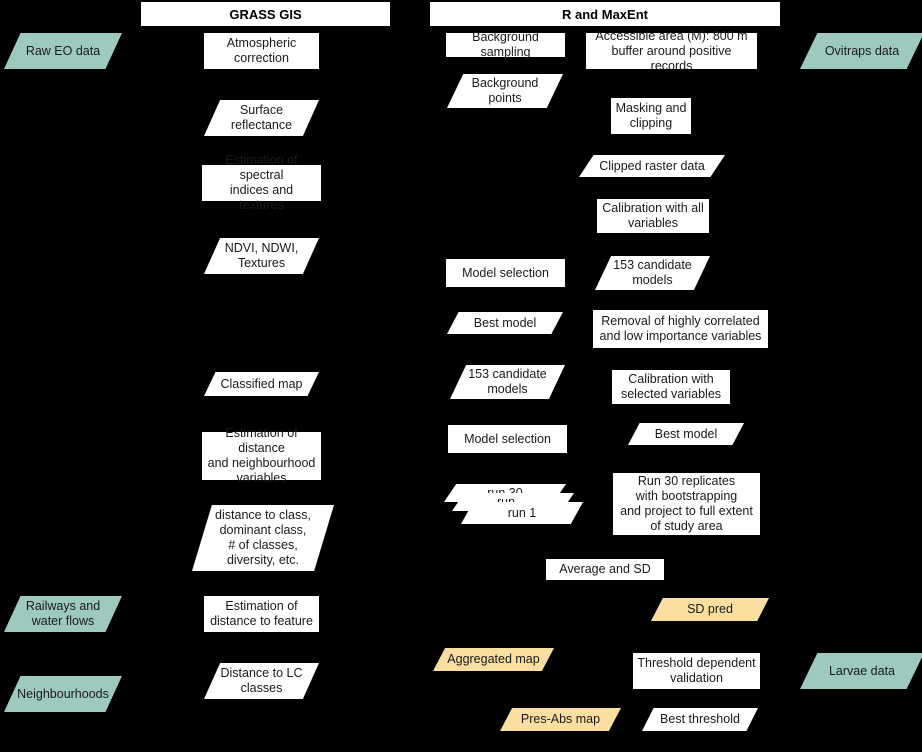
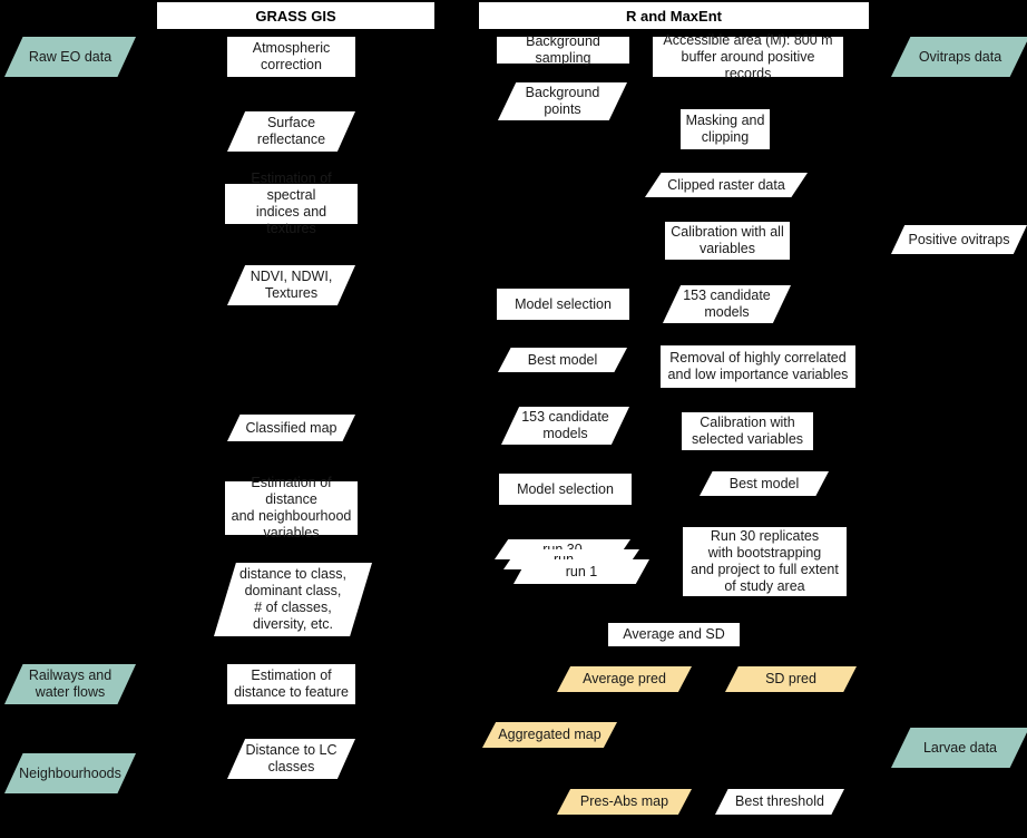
  GRASS GIS
  R and MaxEnt
  Raw EO data
  Railways and
  water flows
  Neighbourhoods
  Atmospheric
  correction
  Surface
  reflectance
  Estimation of spectral
  indices and textures
  NDVI, NDWI,
  Textures
  Classified map
  Estimation of distance
  and neighbourhood
  variables
  distance to class,
  dominant class,
  # of classes,
  diversity, etc.
  Estimation of
  distance to feature
  Distance to LC
  classes
  Ovitraps data
+ Positive ovitraps
  Larvae data
  Background sampling
  Background
  points
  Model selection
  Best model
  153 candidate
  models
  Model selection
  run 30
  run ...
  run 1
  Aggregated map
  Pres-Abs map
  Accessible area (M): 800 m
  buffer around positive records
  Masking and
  clipping
  Clipped raster data
  Calibration with all
  variables
  153 candidate
  models
  Removal of highly correlated
  and low importance variables
  Calibration with
  selected variables
  Best model
  Run 30 replicates
  with bootstrapping
  and project to full extent
  of study area
  Average and SD
+ Average pred
  SD pred
- Threshold dependent
- validation
  Best threshold
